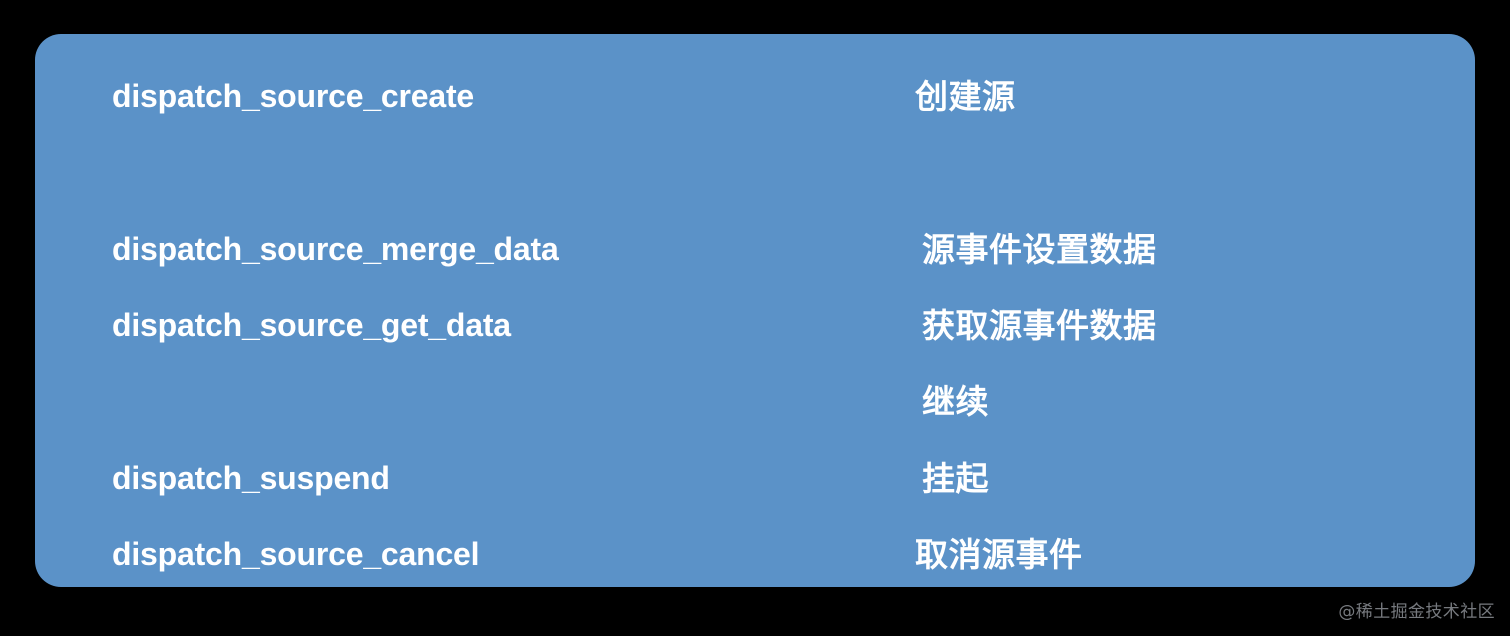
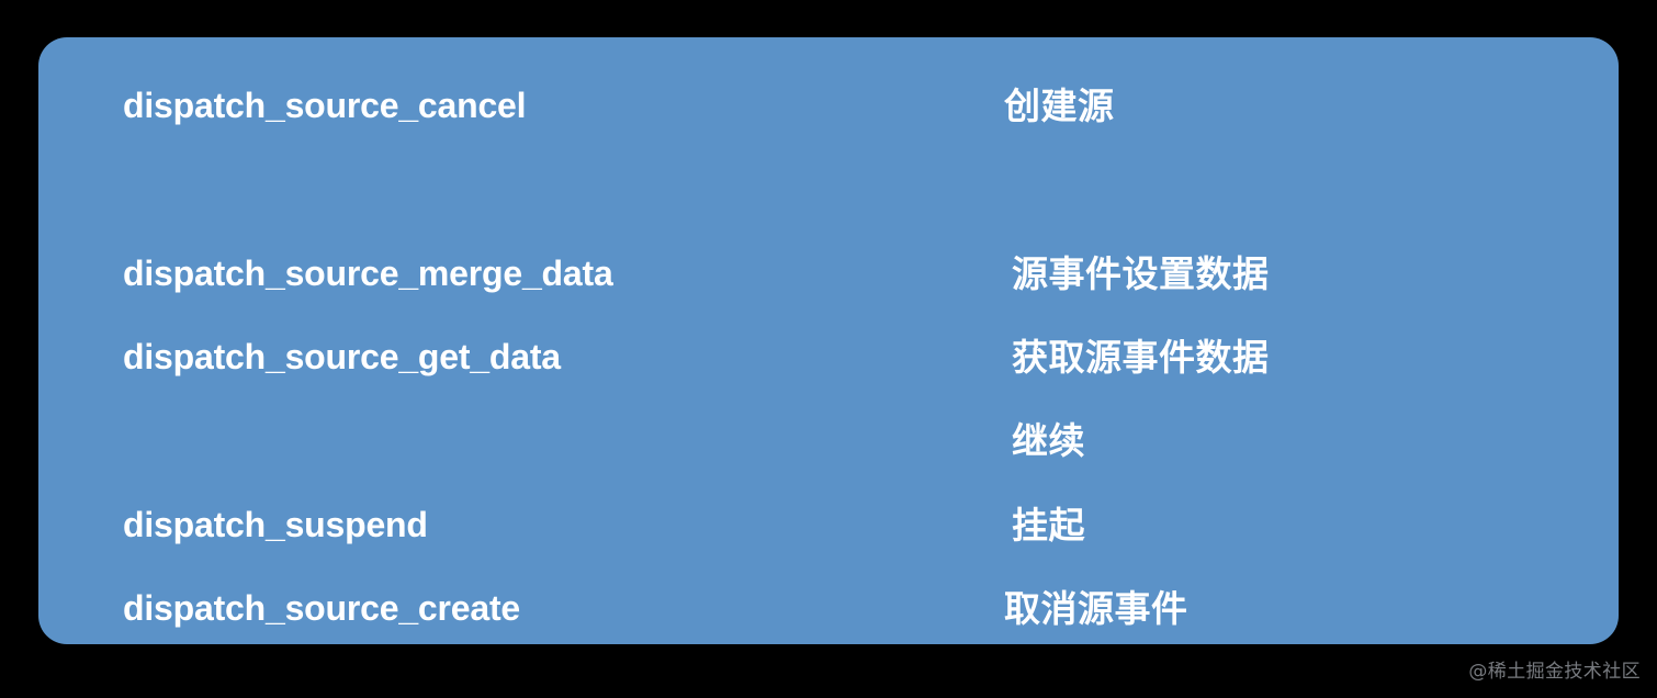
- dispatch_source_create
+ dispatch_source_cancel
  创建源
  dispatch_source_merge_data
  源事件设置数据
  dispatch_source_get_data
  获取源事件数据
  继续
  dispatch_suspend
  挂起
- dispatch_source_cancel
+ dispatch_source_create
  取消源事件
  @稀土掘金技术社区
